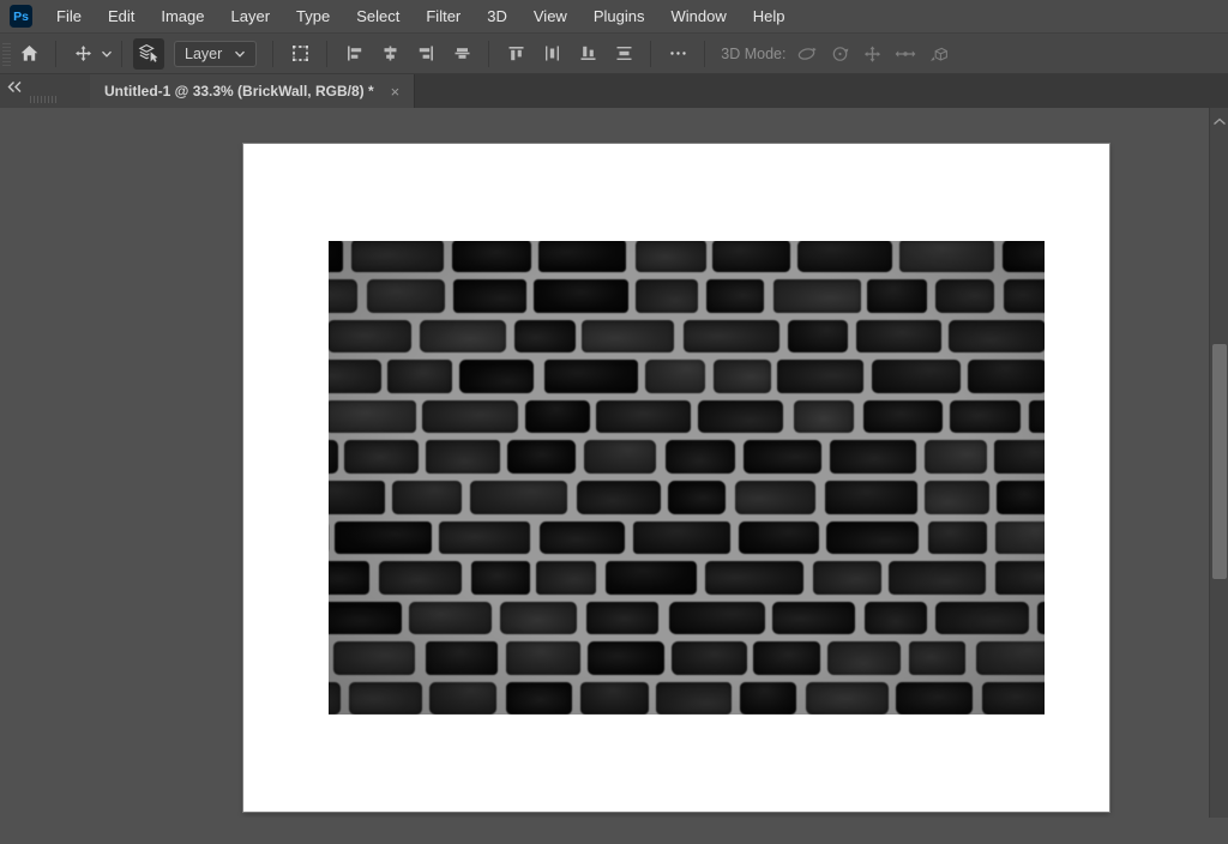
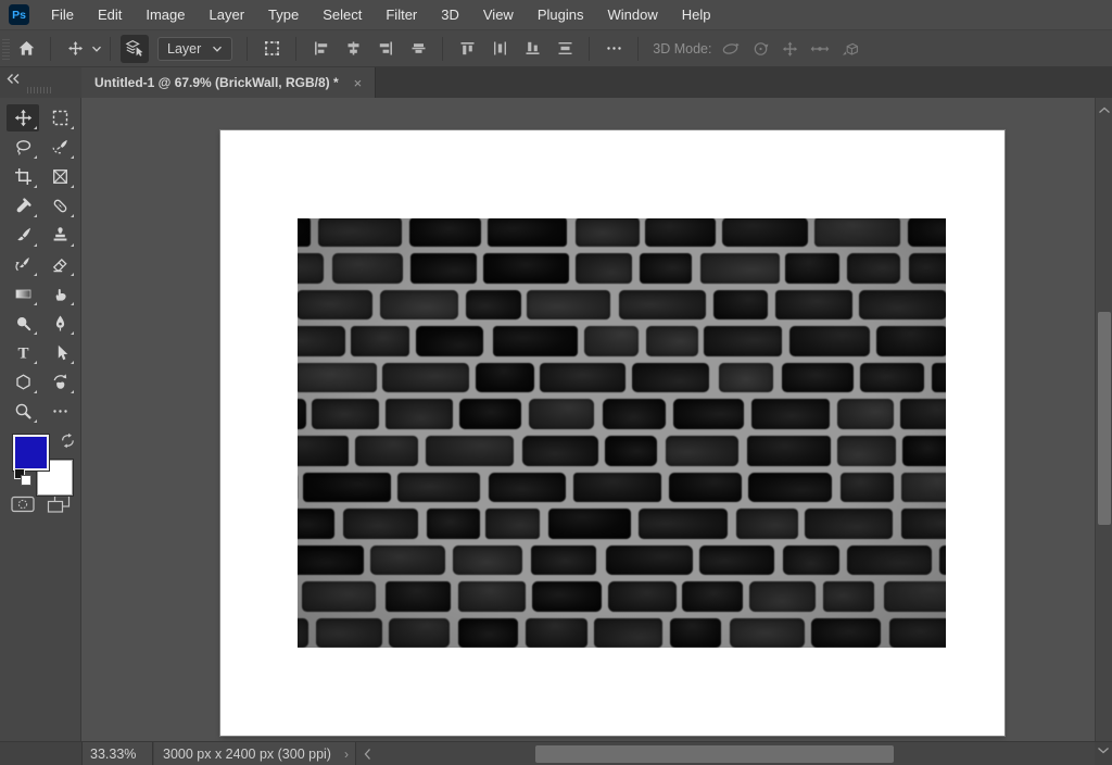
  Ps
  File
  Edit
  Image
  Layer
  Type
  Select
  Filter
  3D
  View
  Plugins
  Window
  Help
  Layer
  3D Mode:
- Untitled-1 @ 33.3% (BrickWall, RGB/8) *
+ Untitled-1 @ 67.9% (BrickWall, RGB/8) *
  ×
+ T
+ 33.33%
+ 3000 px x 2400 px (300 ppi)
+ ›
